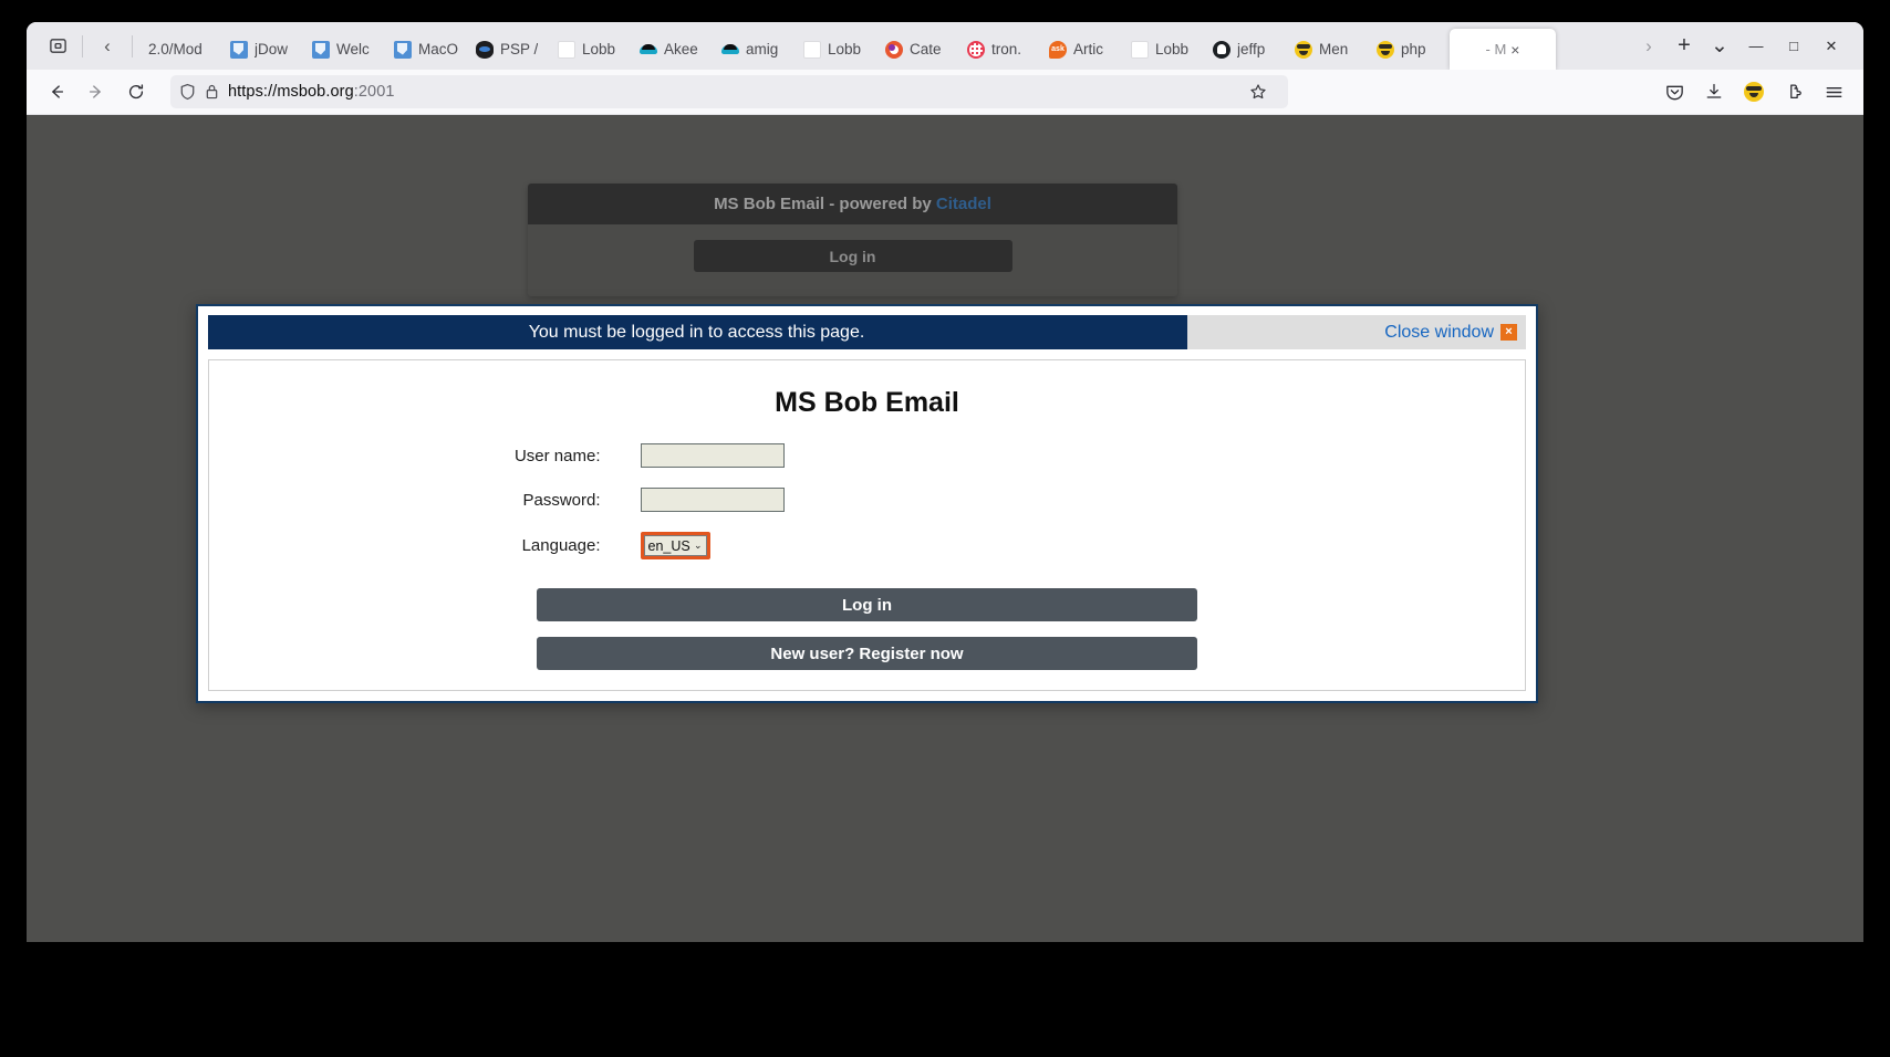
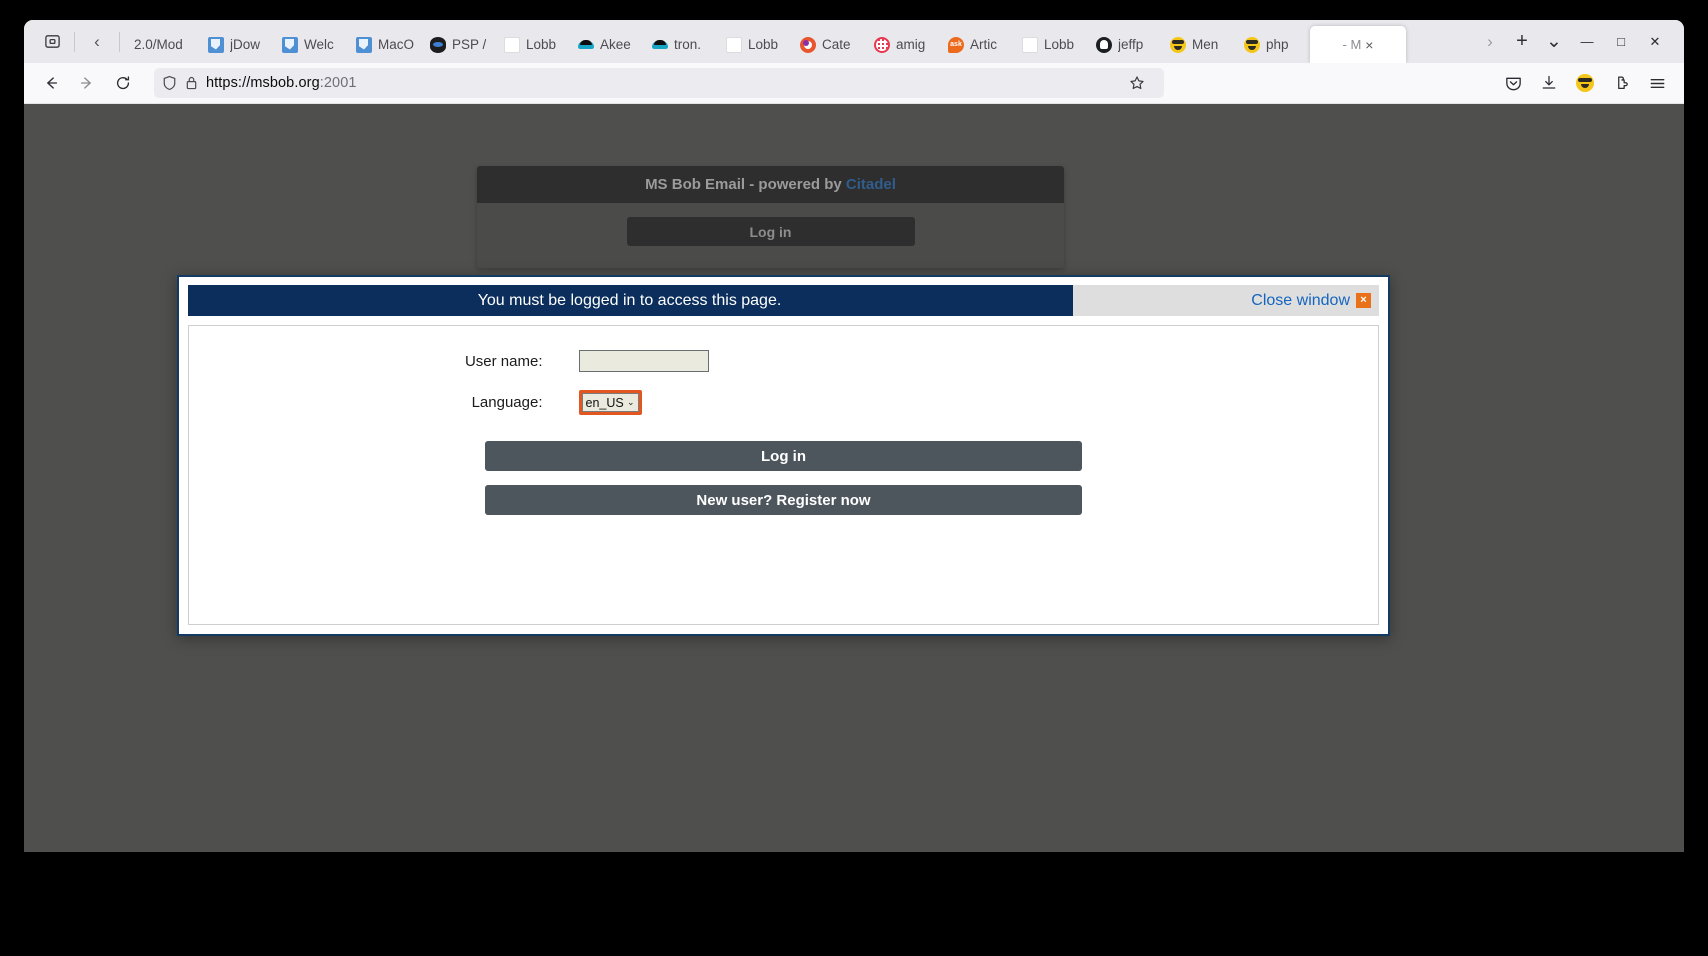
  ‹
  2.0/Mod
  jDow
  Welc
  MacO
  PSP /
  Lobb
  Akee
- amig
+ tron.
  Lobb
  Cate
- tron.
+ amig
  Artic
  Lobb
  jeffp
  Men
  php
  - M
  ×
  ›
  +
  ⌄
  —
  □
  ✕
  https://msbob.org:2001
  MS Bob Email - powered by Citadel
  Log in
  You must be logged in to access this page.
  Close window
  ×
- MS Bob Email
  User name:
- Password:
  Language:
  en_US
  ⌄
  Log in
  New user? Register now
